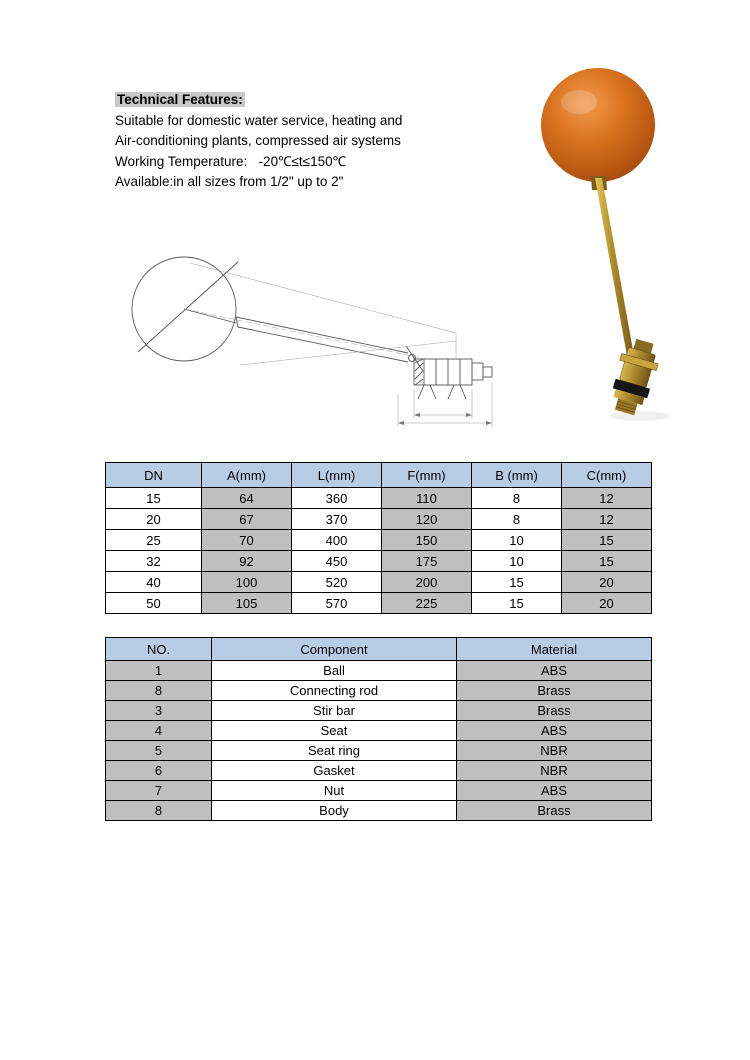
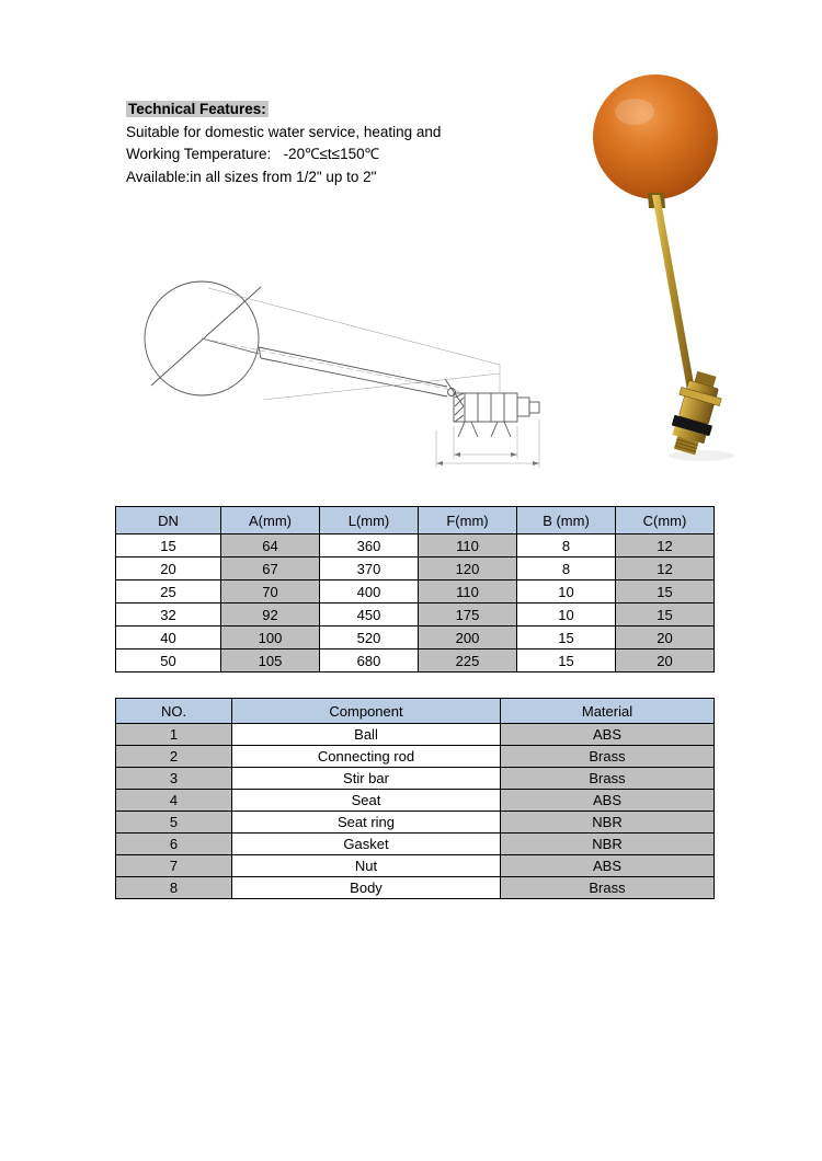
  Technical Features:
  Suitable for domestic water service, heating and
- Air-conditioning plants, compressed air systems
  Working Temperature: -20℃≤t≤150℃
  Available:in all sizes from 1/2" up to 2"
  DN	A(mm)	L(mm)	F(mm)	B (mm)	C(mm)
  15	64	360	110	8	12
  20	67	370	120	8	12
- 25	70	400	150	10	15
+ 25	70	400	110	10	15
  32	92	450	175	10	15
  40	100	520	200	15	20
- 50	105	570	225	15	20
+ 50	105	680	225	15	20
  NO.	Component	Material
  1	Ball	ABS
- 8	Connecting rod	Brass
+ 2	Connecting rod	Brass
  3	Stir bar	Brass
  4	Seat	ABS
  5	Seat ring	NBR
  6	Gasket	NBR
  7	Nut	ABS
  8	Body	Brass
